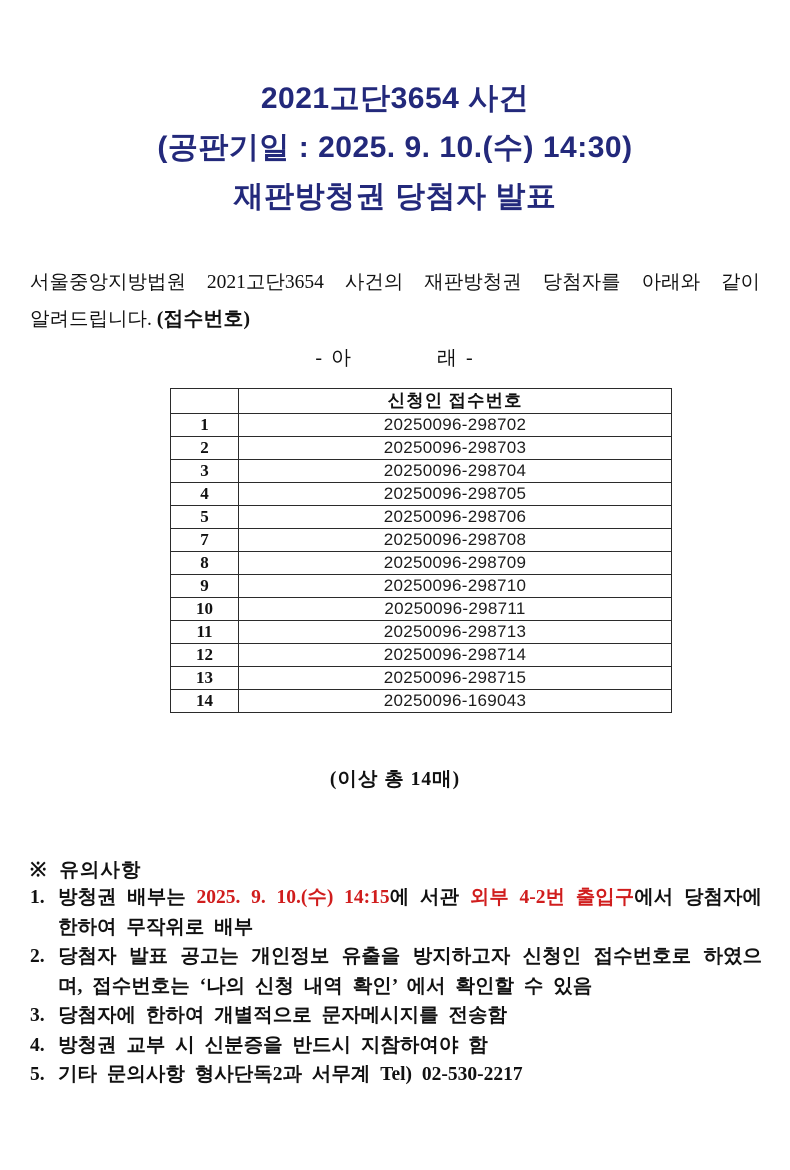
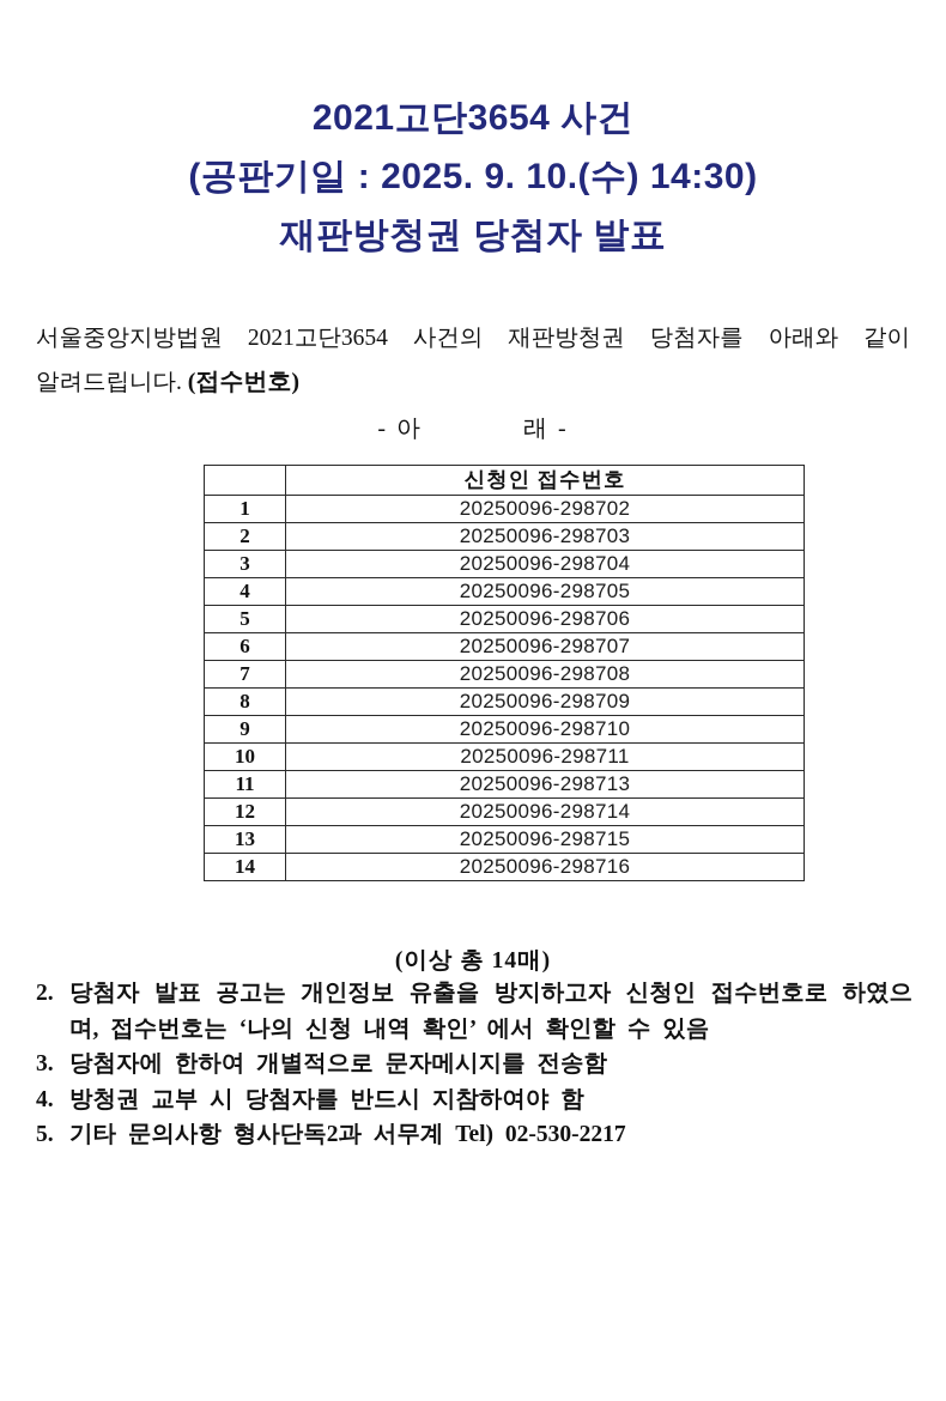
  2021고단3654 사건
  (공판기일 : 2025. 9. 10.(수) 14:30)
  재판방청권 당첨자 발표
  서울중앙지방법원 2021고단3654 사건의 재판방청권 당첨자를 아래와 같이
  알려드립니다. (접수번호)
  - 아 래 -
  	신청인 접수번호
  1	20250096-298702
  2	20250096-298703
  3	20250096-298704
  4	20250096-298705
  5	20250096-298706
+ 6	20250096-298707
  7	20250096-298708
  8	20250096-298709
  9	20250096-298710
  10	20250096-298711
  11	20250096-298713
  12	20250096-298714
  13	20250096-298715
- 14	20250096-169043
+ 14	20250096-298716
  (이상 총 14매)
- ※ 유의사항
- 1.
- 방청권 배부는 2025. 9. 10.(수) 14:15에 서관 외부 4-2번 출입구에서 당첨자에 한하여 무작위로 배부
  2.
  당첨자 발표 공고는 개인정보 유출을 방지하고자 신청인 접수번호로 하였으며, 접수번호는 ‘나의 신청 내역 확인’ 에서 확인할 수 있음
  3.
  당첨자에 한하여 개별적으로 문자메시지를 전송함
  4.
- 방청권 교부 시 신분증을 반드시 지참하여야 함
+ 방청권 교부 시 당첨자를 반드시 지참하여야 함
  5.
  기타 문의사항 형사단독2과 서무계 Tel) 02-530-2217
